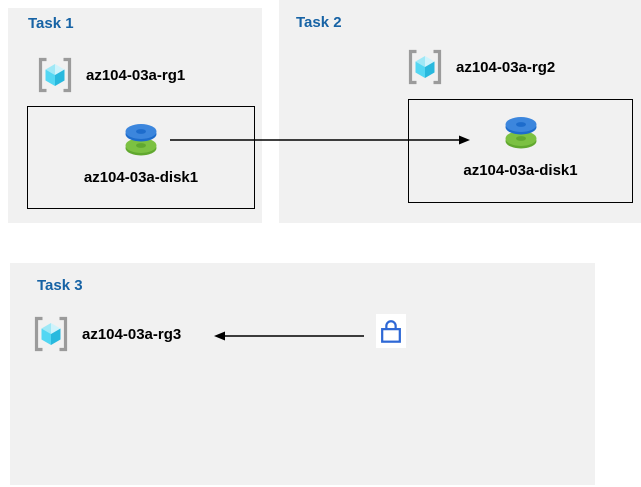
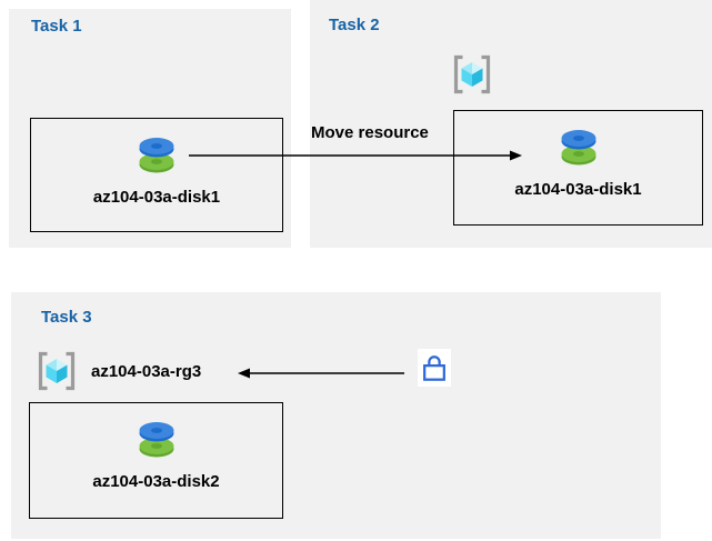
  Task 1
- az104-03a-rg1
  az104-03a-disk1
  Task 2
- az104-03a-rg2
  az104-03a-disk1
+ Move resource
  Task 3
  az104-03a-rg3
+ az104-03a-disk2
